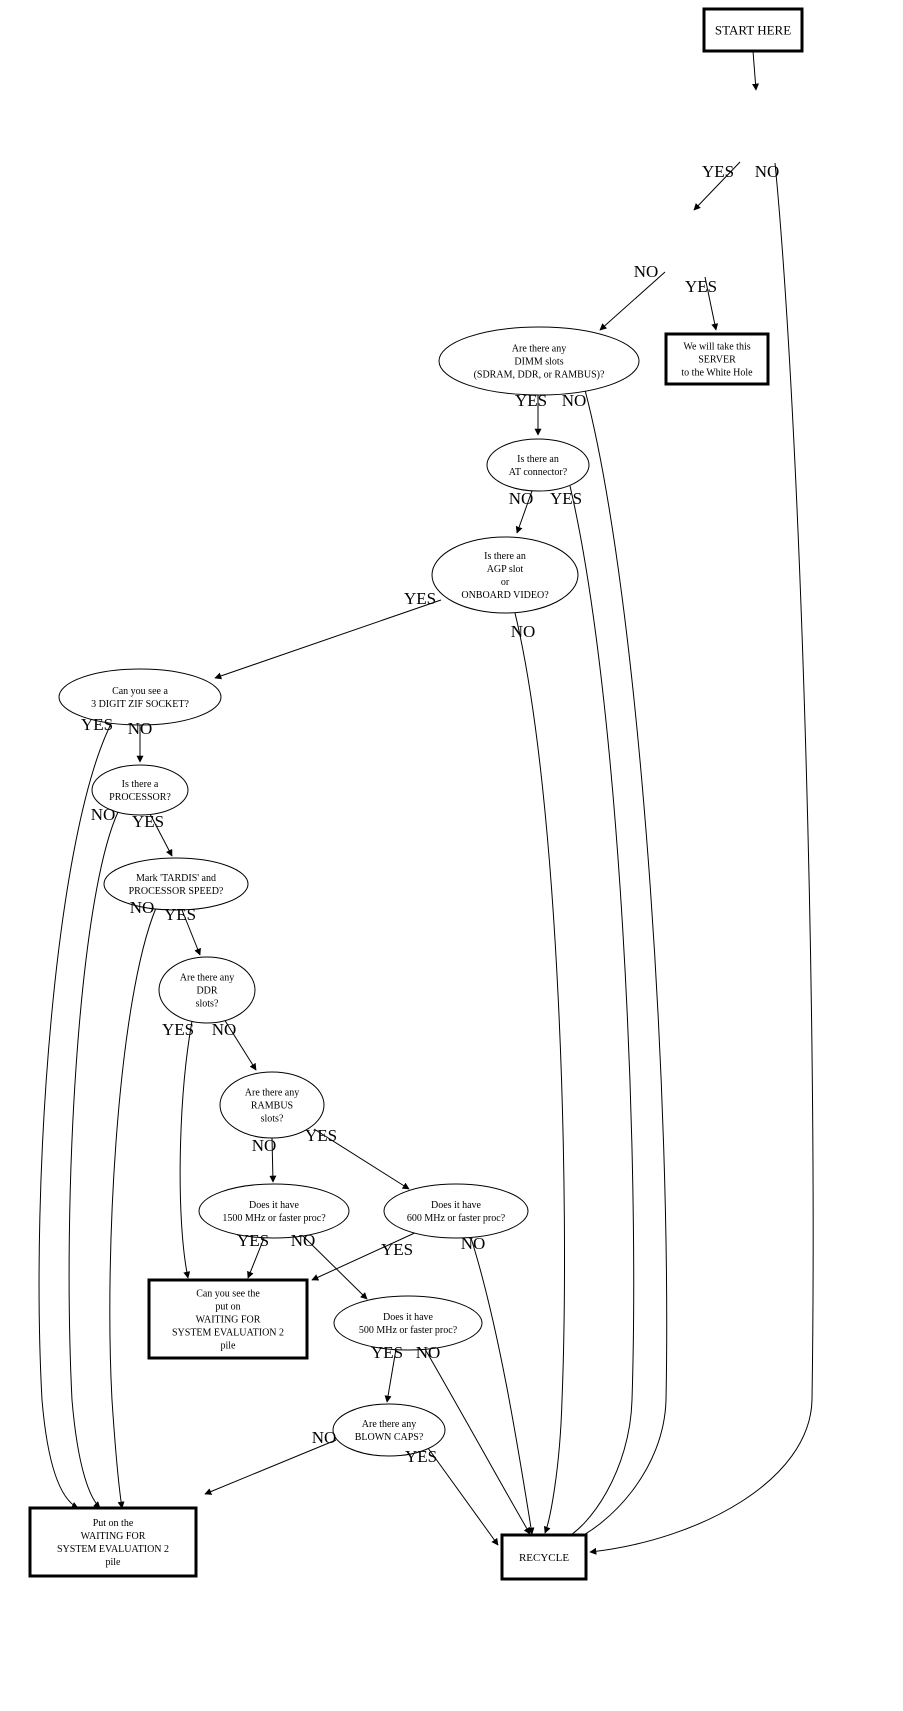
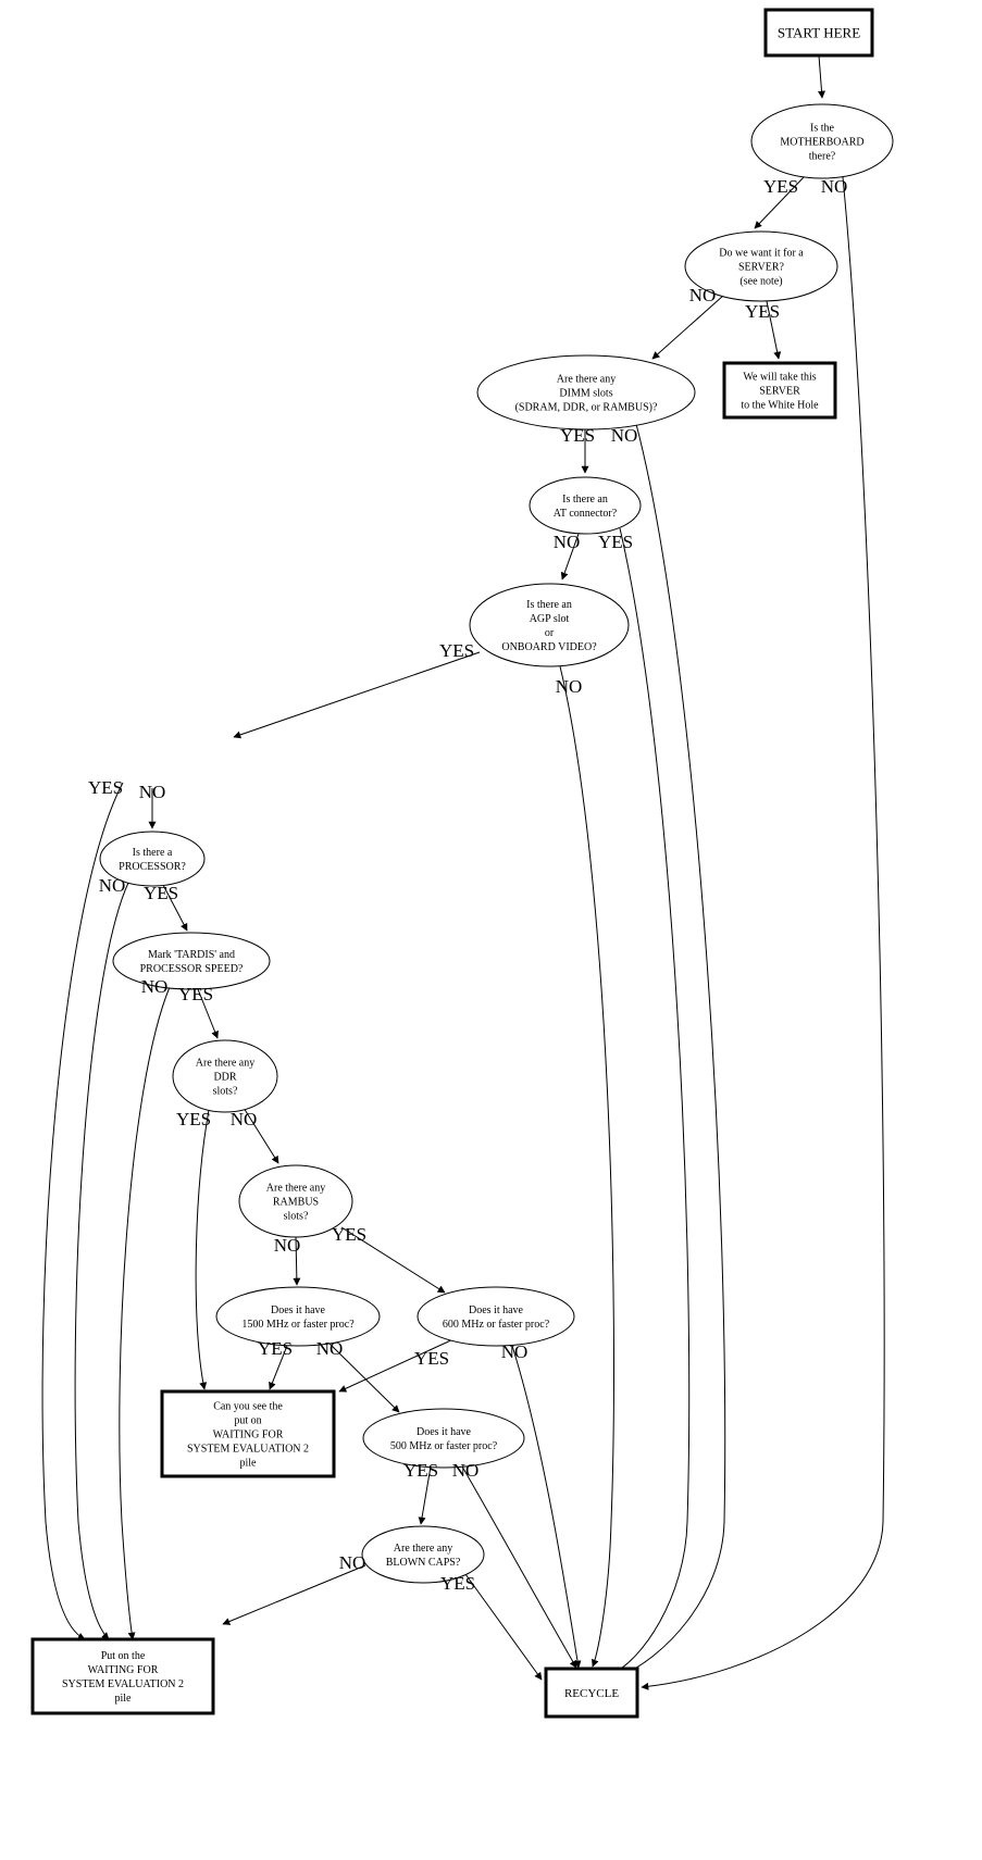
  START HERE
+ Is the
+ MOTHERBOARD
+ there?
+ Do we want it for a
+ SERVER?
+ (see note)
  We will take this
  SERVER
  to the White Hole
  Are there any
  DIMM slots
  (SDRAM, DDR, or RAMBUS)?
  Is there an
  AT connector?
  Is there an
  AGP slot
  or
  ONBOARD VIDEO?
- Can you see a
- 3 DIGIT ZIF SOCKET?
  Is there a
  PROCESSOR?
  Mark 'TARDIS' and
  PROCESSOR SPEED?
  Are there any
  DDR
  slots?
  Are there any
  RAMBUS
  slots?
  Does it have
  1500 MHz or faster proc?
  Does it have
  600 MHz or faster proc?
  Can you see the
  put on
  WAITING FOR
  SYSTEM EVALUATION 2
  pile
  Does it have
  500 MHz or faster proc?
  Are there any
  BLOWN CAPS?
  Put on the
  WAITING FOR
  SYSTEM EVALUATION 2
  pile
  RECYCLE
  YES
  NO
  NO
  YES
  YES
  NO
  NO
  YES
  YES
  NO
  YES
  NO
  NO
  YES
  NO
  YES
  YES
  NO
  NO
  YES
  YES
  NO
  YES
  NO
  YES
  NO
  NO
  YES
